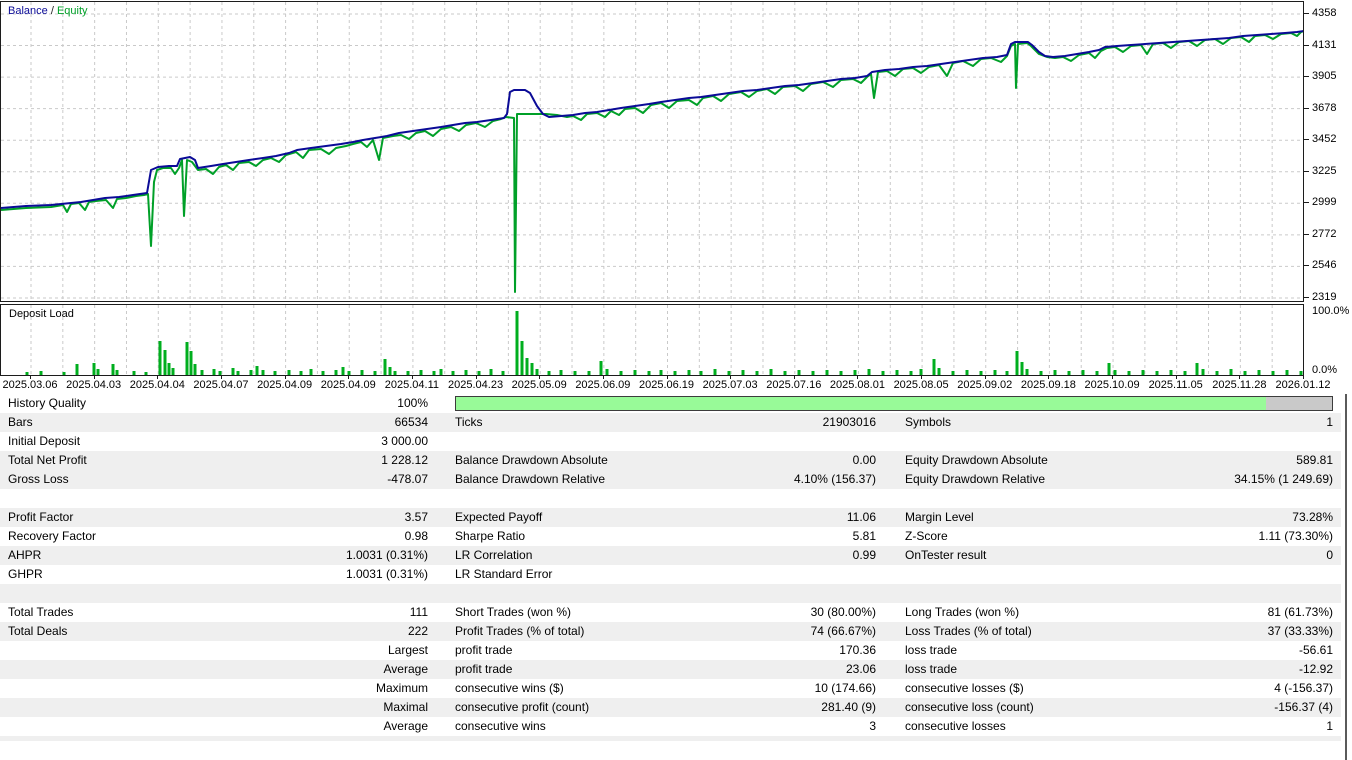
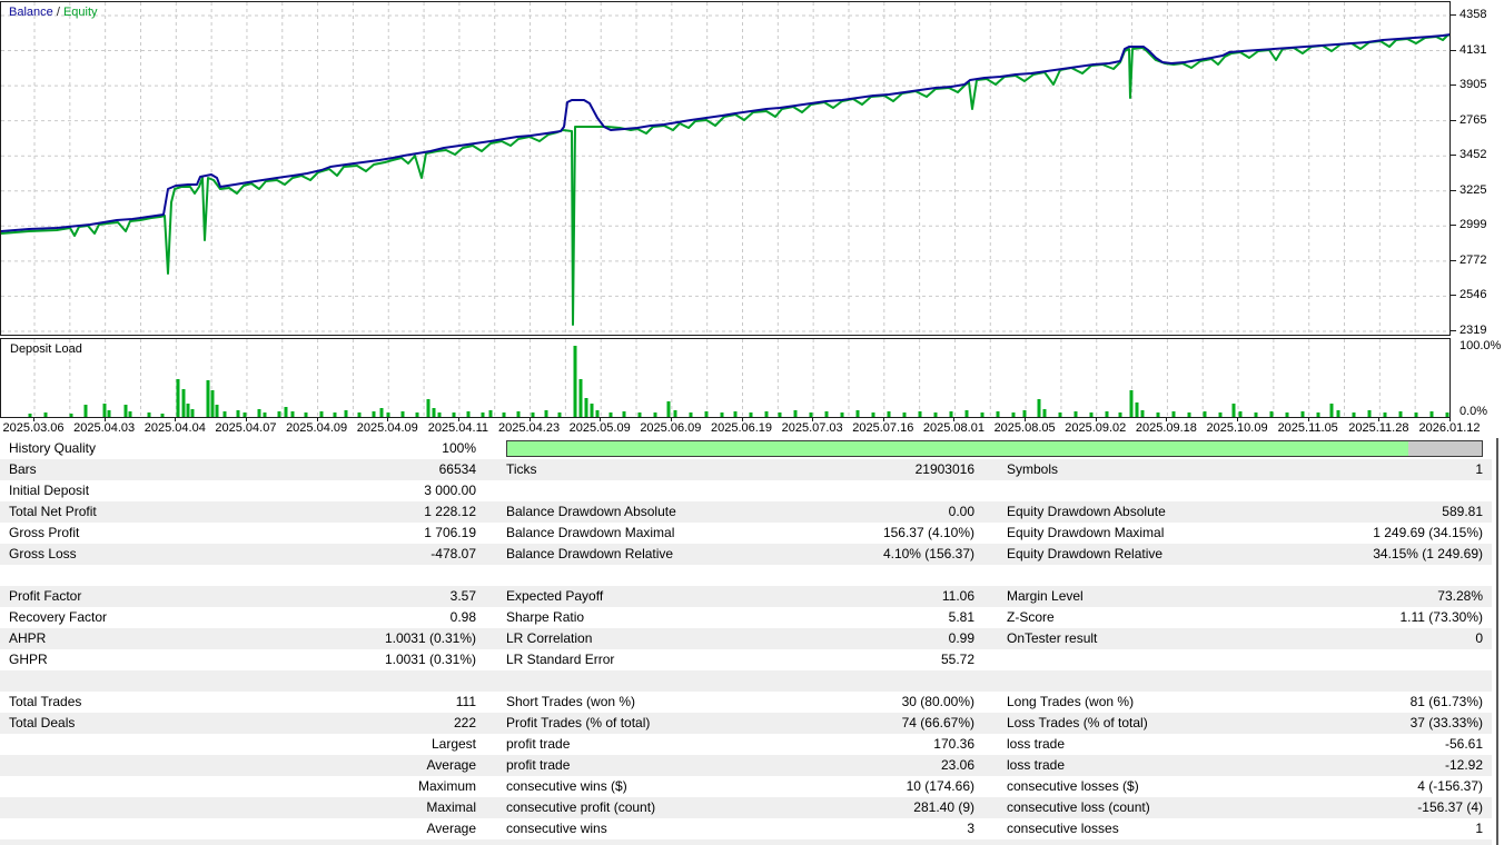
  Balance / Equity
  4358
  4131
  3905
- 3678
+ 2765
  3452
  3225
  2999
  2772
  2546
  2319
  Deposit Load
  100.0%
  0.0%
  2025.03.06
  2025.04.03
  2025.04.04
  2025.04.07
  2025.04.09
  2025.04.09
  2025.04.11
  2025.04.23
  2025.05.09
  2025.06.09
  2025.06.19
  2025.07.03
  2025.07.16
  2025.08.01
  2025.08.05
  2025.09.02
  2025.09.18
  2025.10.09
  2025.11.05
  2025.11.28
  2026.01.12
  History Quality
  100%
  Bars
  66534
  Ticks
  21903016
  Symbols
  1
  Initial Deposit
  3 000.00
  Total Net Profit
  1 228.12
  Balance Drawdown Absolute
  0.00
  Equity Drawdown Absolute
  589.81
+ Gross Profit
+ 1 706.19
+ Balance Drawdown Maximal
+ 156.37 (4.10%)
+ Equity Drawdown Maximal
+ 1 249.69 (34.15%)
  Gross Loss
  -478.07
  Balance Drawdown Relative
  4.10% (156.37)
  Equity Drawdown Relative
  34.15% (1 249.69)
  Profit Factor
  3.57
  Expected Payoff
  11.06
  Margin Level
  73.28%
  Recovery Factor
  0.98
  Sharpe Ratio
  5.81
  Z-Score
  1.11 (73.30%)
  AHPR
  1.0031 (0.31%)
  LR Correlation
  0.99
  OnTester result
  0
  GHPR
  1.0031 (0.31%)
  LR Standard Error
+ 55.72
  Total Trades
  111
  Short Trades (won %)
  30 (80.00%)
  Long Trades (won %)
  81 (61.73%)
  Total Deals
  222
  Profit Trades (% of total)
  74 (66.67%)
  Loss Trades (% of total)
  37 (33.33%)
  Largest
  profit trade
  170.36
  loss trade
  -56.61
  Average
  profit trade
  23.06
  loss trade
  -12.92
  Maximum
  consecutive wins ($)
  10 (174.66)
  consecutive losses ($)
  4 (-156.37)
  Maximal
  consecutive profit (count)
  281.40 (9)
  consecutive loss (count)
  -156.37 (4)
  Average
  consecutive wins
  3
  consecutive losses
  1
